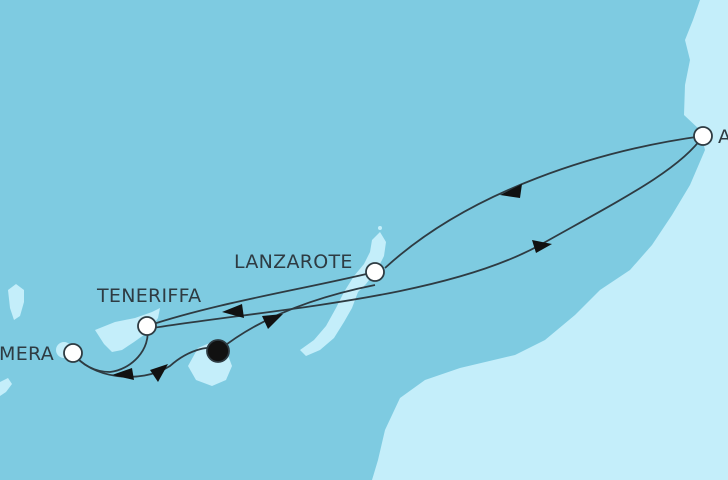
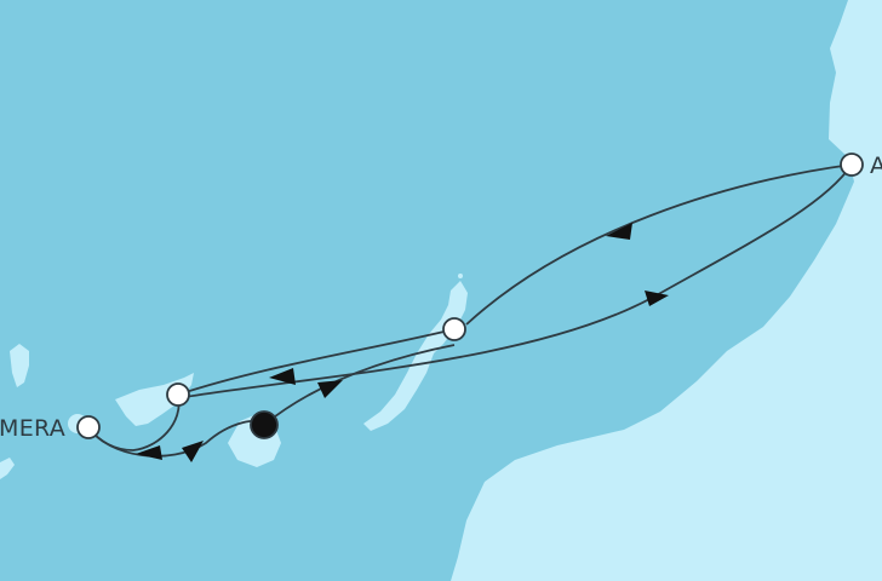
- LANZAROTE
- TENERIFFA
  MERA
  A
